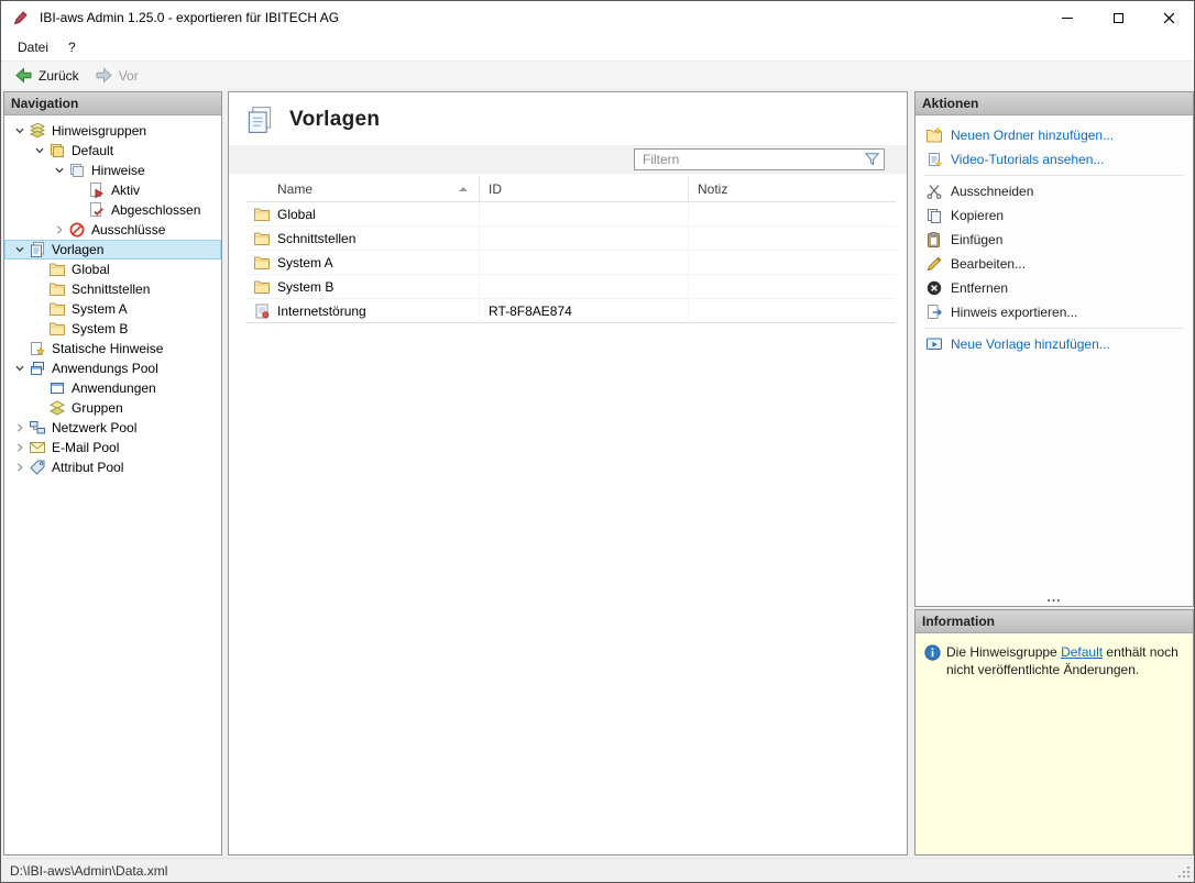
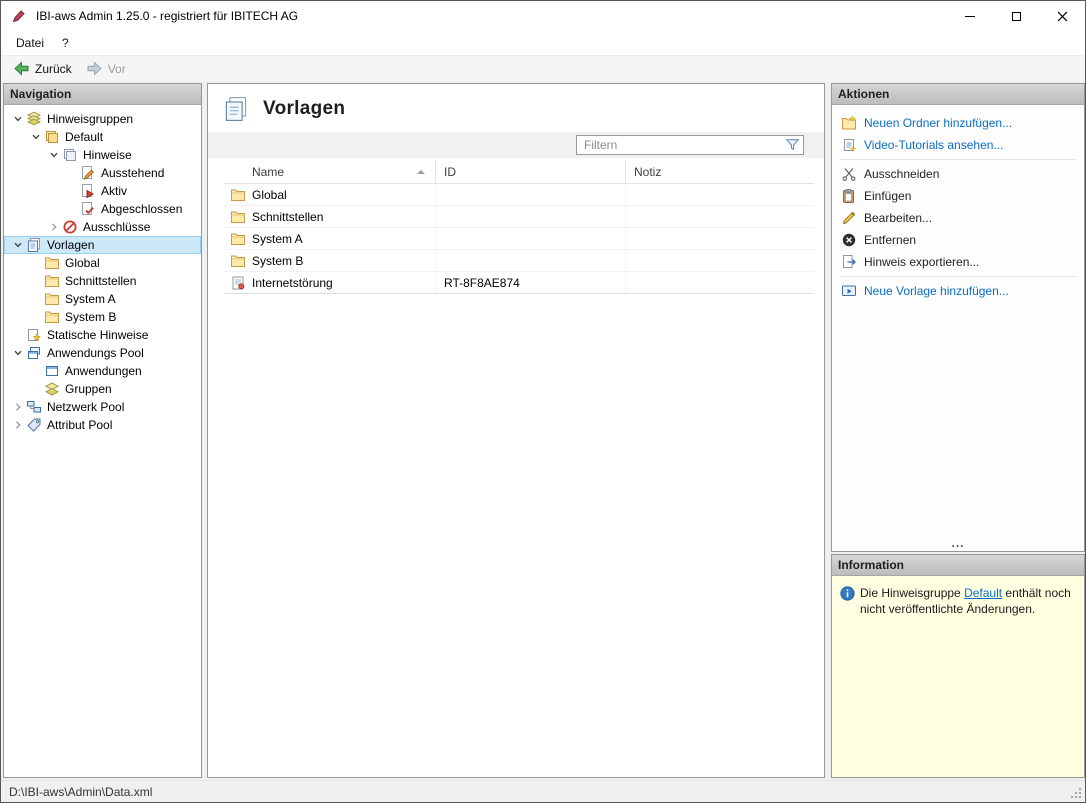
- IBI-aws Admin 1.25.0 - exportieren für IBITECH AG
+ IBI-aws Admin 1.25.0 - registriert für IBITECH AG
  Datei
  ?
  Zurück
  Vor
  Navigation
  Hinweisgruppen
  Default
  Hinweise
+ Ausstehend
  Aktiv
  Abgeschlossen
  Ausschlüsse
  Vorlagen
  Global
  Schnittstellen
  System A
  System B
  Statische Hinweise
  Anwendungs Pool
  Anwendungen
  Gruppen
  Netzwerk Pool
- E-Mail Pool
  Attribut Pool
  Vorlagen
  Filtern
  Name
  ID
  Notiz
  Global
  Schnittstellen
  System A
  System B
  Internetstörung
  RT-8F8AE874
  Aktionen
  Neuen Ordner hinzufügen...
  Video-Tutorials ansehen...
  Ausschneiden
- Kopieren
  Einfügen
  Bearbeiten...
  Entfernen
  Hinweis exportieren...
  Neue Vorlage hinzufügen...
  ...
  Information
  Die Hinweisgruppe Default enthält noch nicht veröffentlichte Änderungen.
  D:\IBI-aws\Admin\Data.xml
